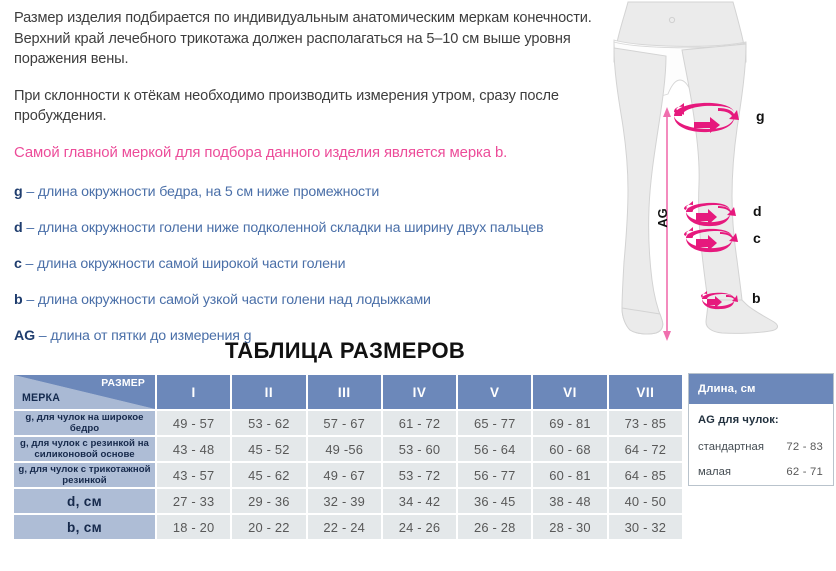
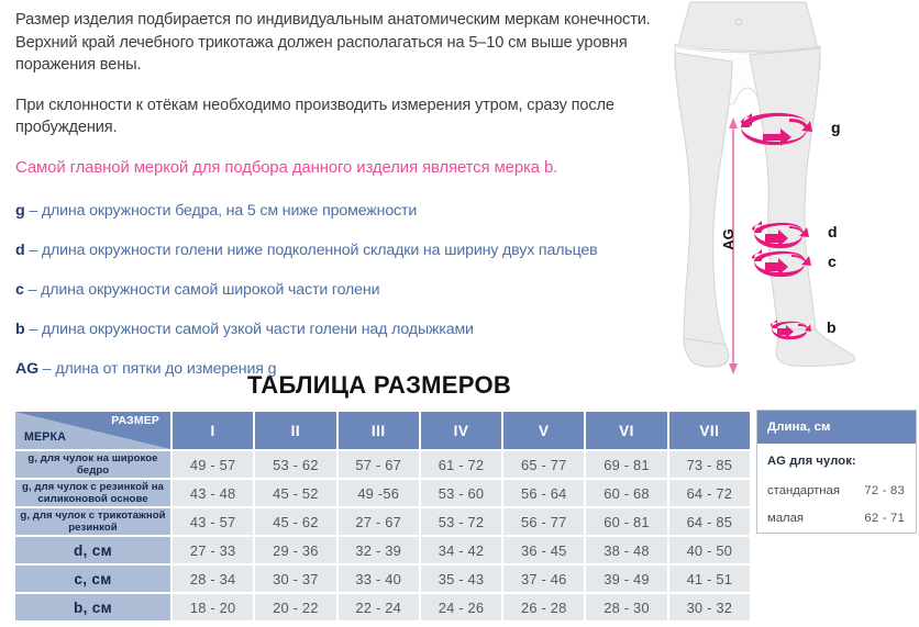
  Размер изделия подбирается по индивидуальным анатомическим меркам конечности. Верхний край лечебного трикотажа должен располагаться на 5–10 см выше уровня поражения вены.
  При склонности к отёкам необходимо производить измерения утром, сразу после пробуждения.
  Самой главной меркой для подбора данного изделия является мерка b.
  g – длина окружности бедра, на 5 см ниже промежности
  d – длина окружности голени ниже подколенной складки на ширину двух пальцев
  c – длина окружности самой широкой части голени
  b – длина окружности самой узкой части голени над лодыжками
  AG – длина от пятки до измерения g
  g
  d
  c
  b
  ТАБЛИЦА РАЗМЕРОВ
  РАЗМЕР МЕРКА	I	II	III	IV	V	VI	VII
  g, для чулок на широкое бедро	49 - 57	53 - 62	57 - 67	61 - 72	65 - 77	69 - 81	73 - 85
  g, для чулок с резинкой на силиконовой основе	43 - 48	45 - 52	49 -56	53 - 60	56 - 64	60 - 68	64 - 72
- g, для чулок с трикотажной резинкой	43 - 57	45 - 62	49 - 67	53 - 72	56 - 77	60 - 81	64 - 85
+ g, для чулок с трикотажной резинкой	43 - 57	45 - 62	27 - 67	53 - 72	56 - 77	60 - 81	64 - 85
  d, см	27 - 33	29 - 36	32 - 39	34 - 42	36 - 45	38 - 48	40 - 50
+ c, см	28 - 34	30 - 37	33 - 40	35 - 43	37 - 46	39 - 49	41 - 51
  b, см	18 - 20	20 - 22	22 - 24	24 - 26	26 - 28	28 - 30	30 - 32
  Длина, см
  AG для чулок:
  стандартная
  72 - 83
  малая
  62 - 71
